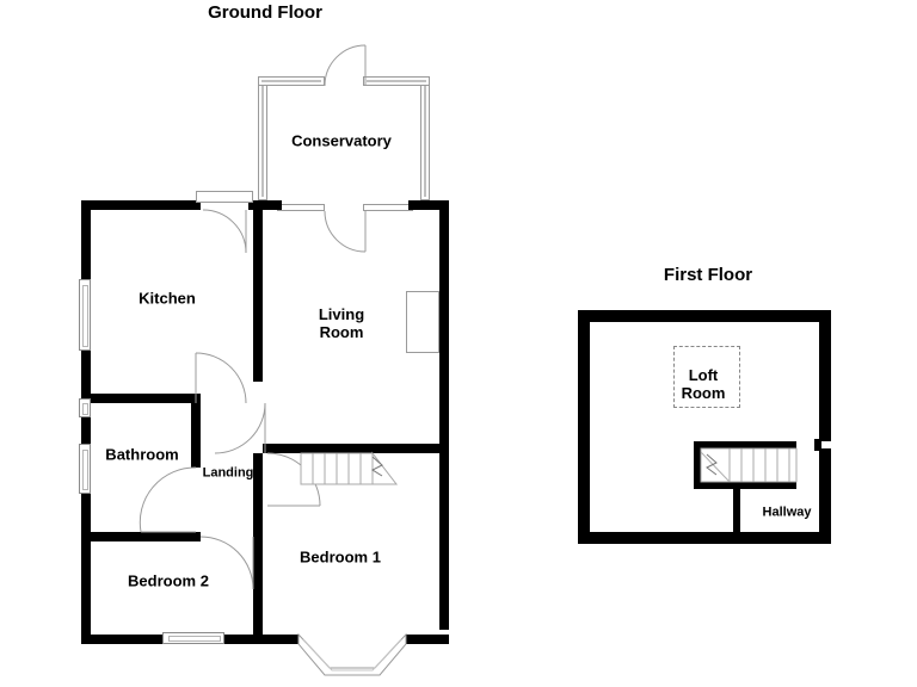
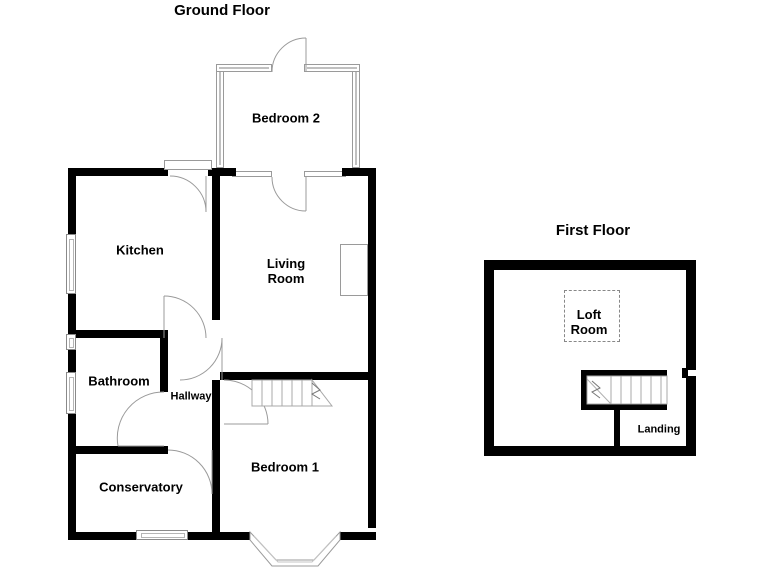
  Ground Floor
  First Floor
- Conservatory
+ Bedroom 2
  Kitchen
  Living
  Room
  Bathroom
- Landing
+ Hallway
  Bedroom 1
- Bedroom 2
+ Conservatory
  Loft
  Room
- Hallway
+ Landing
